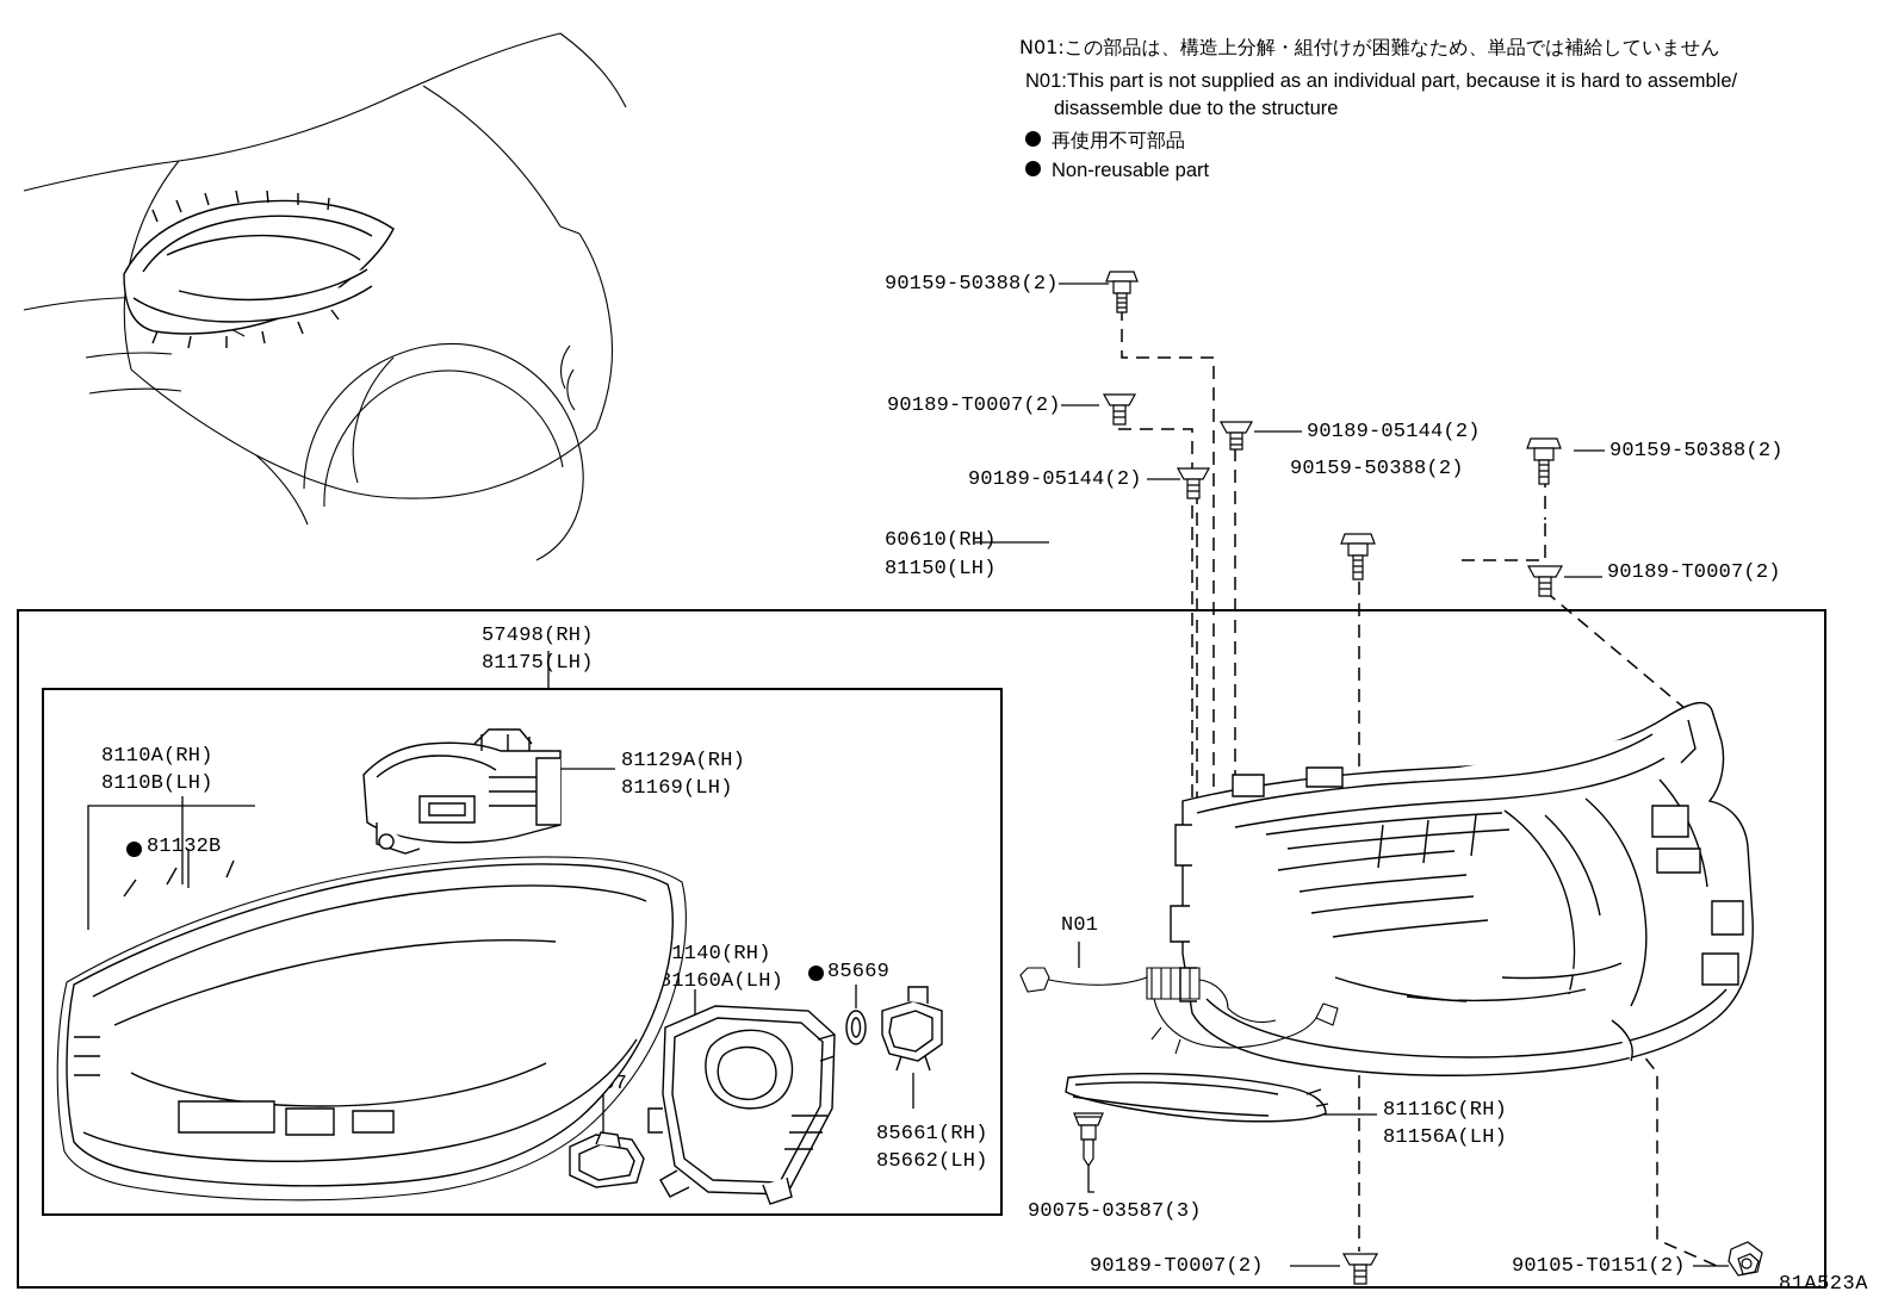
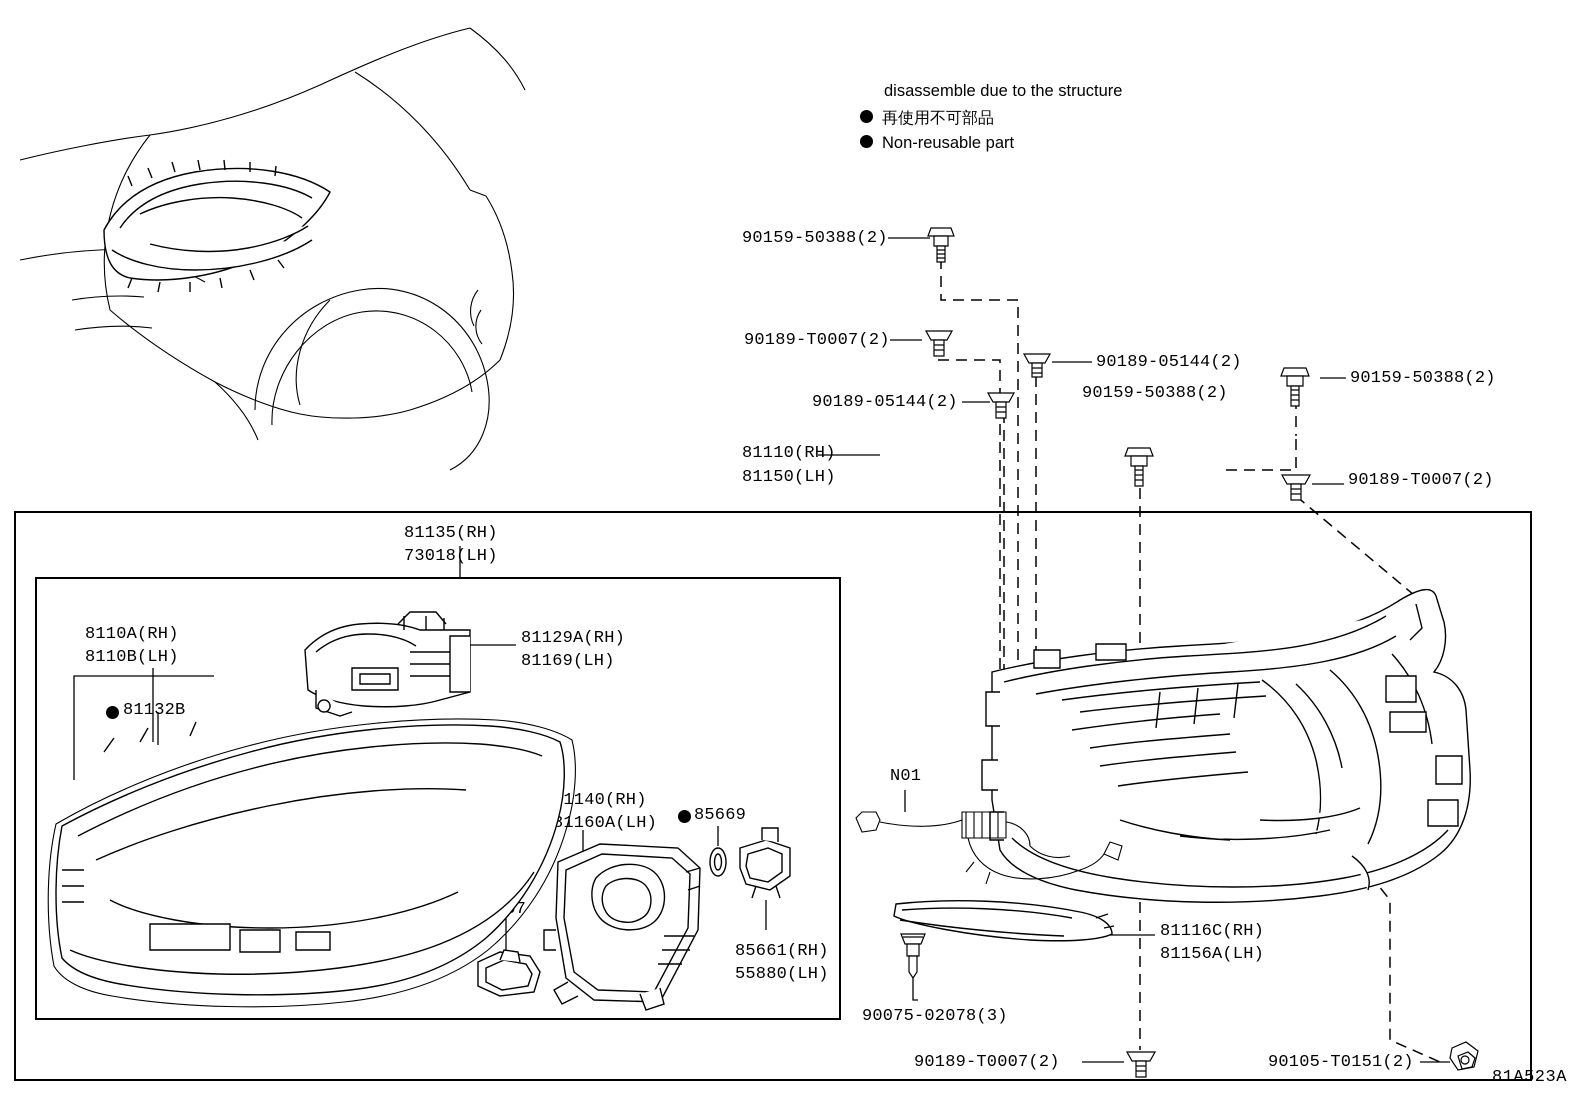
- N01:この部品は、構造上分解・組付けが困難なため、単品では補給していません
- N01:This part is not supplied as an individual part, because it is hard to assemble/
  disassemble due to the structure
  再使用不可部品
  Non-reusable part
  90159-50388(2)
  90189-T0007(2)
  90189-05144(2)
  90189-05144(2)
  90159-50388(2)
  90159-50388(2)
  90189-T0007(2)
- 60610(RH)
+ 81110(RH)
  81150(LH)
- 57498(RH)
+ 81135(RH)
- 81175(LH)
+ 73018(LH)
  8110A(RH)
  8110B(LH)
  81132B
  81129A(RH)
  81169(LH)
  1140(RH)
  81160A(LH)
  85669
  85661(RH)
- 85662(LH)
+ 55880(LH)
  N01
  81116C(RH)
  81156A(LH)
- 90075-03587(3)
+ 90075-02078(3)
  90189-T0007(2)
  90105-T0151(2)
  81A523A
